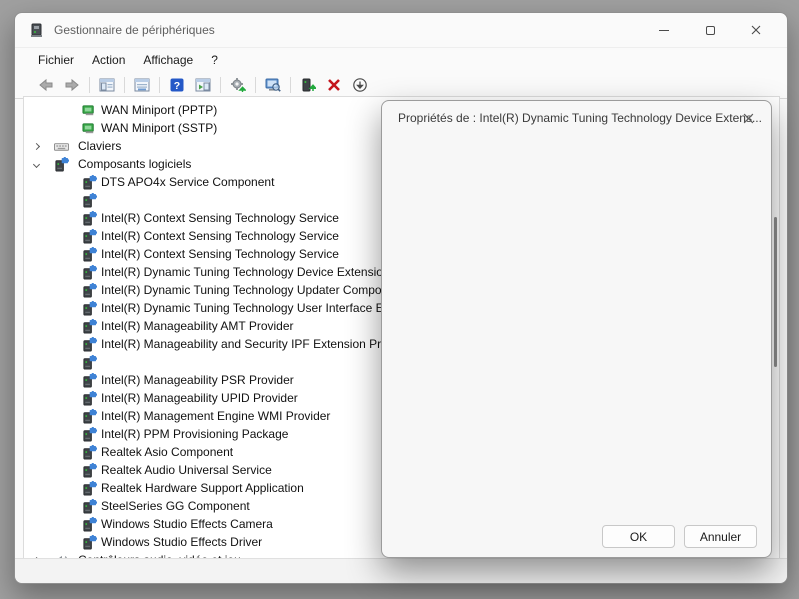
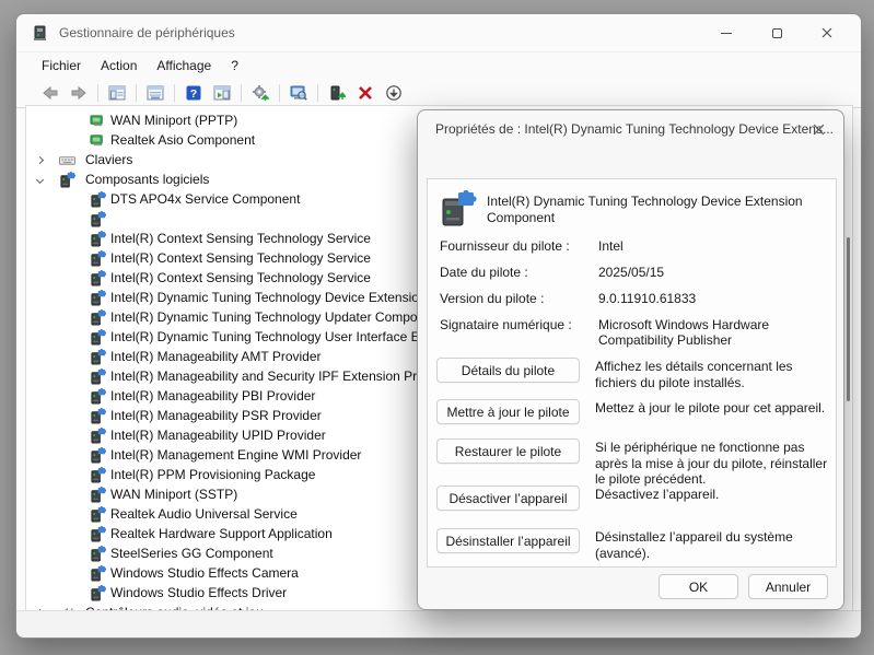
  Gestionnaire de périphériques
  Fichier
  Action
  Affichage
  ?
  ?
  WAN Miniport (PPTP)
- WAN Miniport (SSTP)
+ Realtek Asio Component
  Claviers
  Composants logiciels
  DTS APO4x Service Component
  Intel(R) Context Sensing Technology Service
  Intel(R) Context Sensing Technology Service
  Intel(R) Context Sensing Technology Service
  Intel(R) Dynamic Tuning Technology Device Extensio
  Intel(R) Dynamic Tuning Technology Updater Compo
  Intel(R) Dynamic Tuning Technology User Interface E
  Intel(R) Manageability AMT Provider
  Intel(R) Manageability and Security IPF Extension Pr
+ Intel(R) Manageability PBI Provider
  Intel(R) Manageability PSR Provider
  Intel(R) Manageability UPID Provider
  Intel(R) Management Engine WMI Provider
  Intel(R) PPM Provisioning Package
- Realtek Asio Component
+ WAN Miniport (SSTP)
  Realtek Audio Universal Service
  Realtek Hardware Support Application
  SteelSeries GG Component
  Windows Studio Effects Camera
  Windows Studio Effects Driver
  Propriétés de : Intel(R) Dynamic Tuning Technology Device Extens...
+ Intel(R) Dynamic Tuning Technology Device Extension Component
+ Fournisseur du pilote : Intel
+ Date du pilote : 2025/05/15
+ Version du pilote : 9.0.11910.61833
+ Signataire numérique : Microsoft Windows Hardware Compatibility Publisher
+ Détails du pilote
+ Affichez les détails concernant les fichiers du pilote installés.
+ Mettre à jour le pilote
+ Mettez à jour le pilote pour cet appareil.
+ Restaurer le pilote
+ Si le périphérique ne fonctionne pas après la mise à jour du pilote, réinstaller le pilote précédent.
+ Désactiver l’appareil
+ Désactivez l’appareil.
+ Désinstaller l’appareil
+ Désinstallez l’appareil du système (avancé).
  OK
  Annuler
